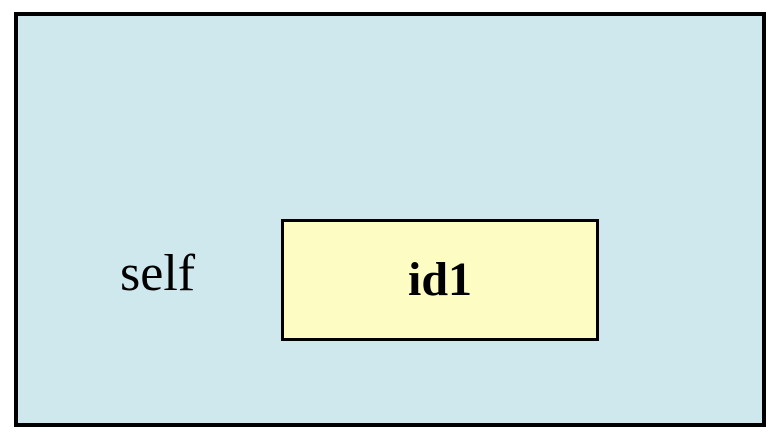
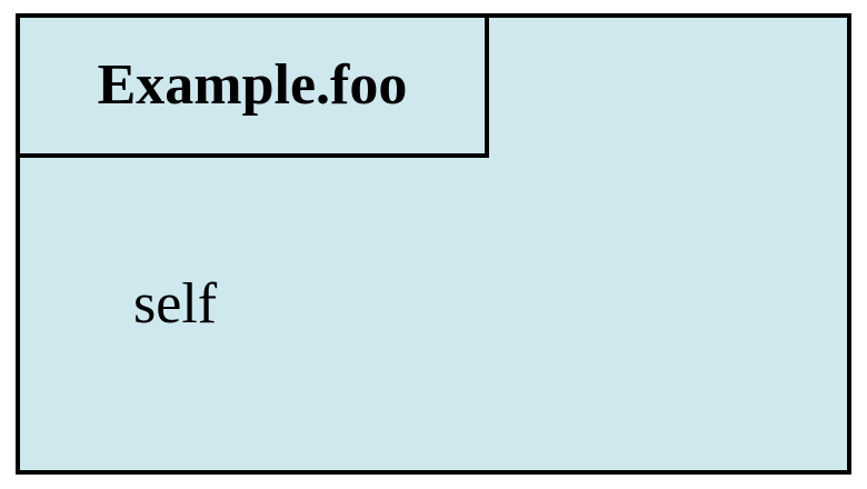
+ Example.foo
  self
- id1
